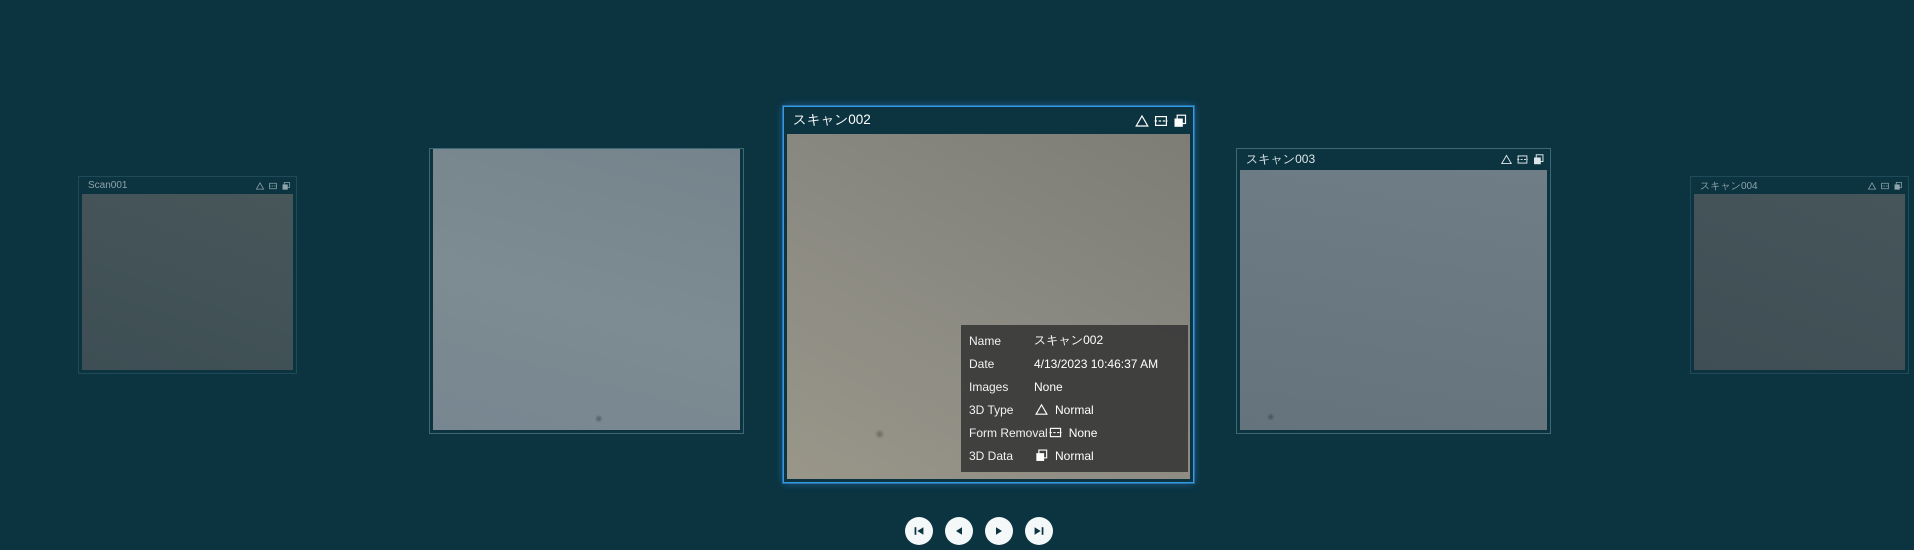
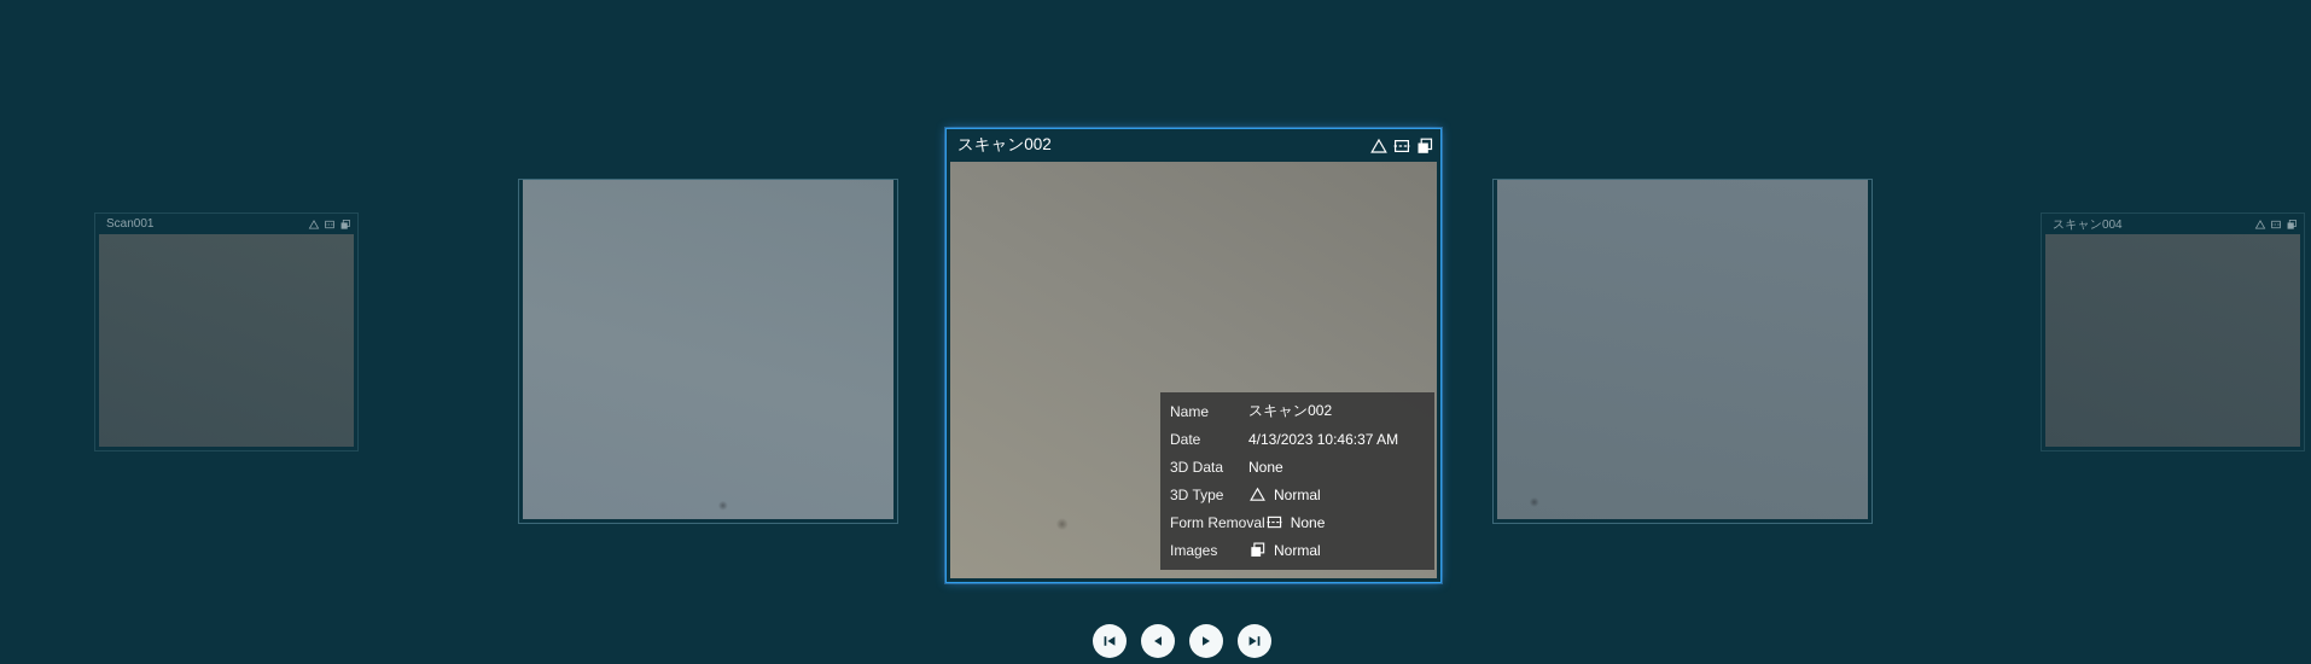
  Scan001
  スキャン002
  Name
  スキャン002
  Date
  4/13/2023 10:46:37 AM
- Images
+ 3D Data
  None
  3D Type
  Normal
  Form Removal
  None
- 3D Data
+ Images
  Normal
- スキャン003
  スキャン004
